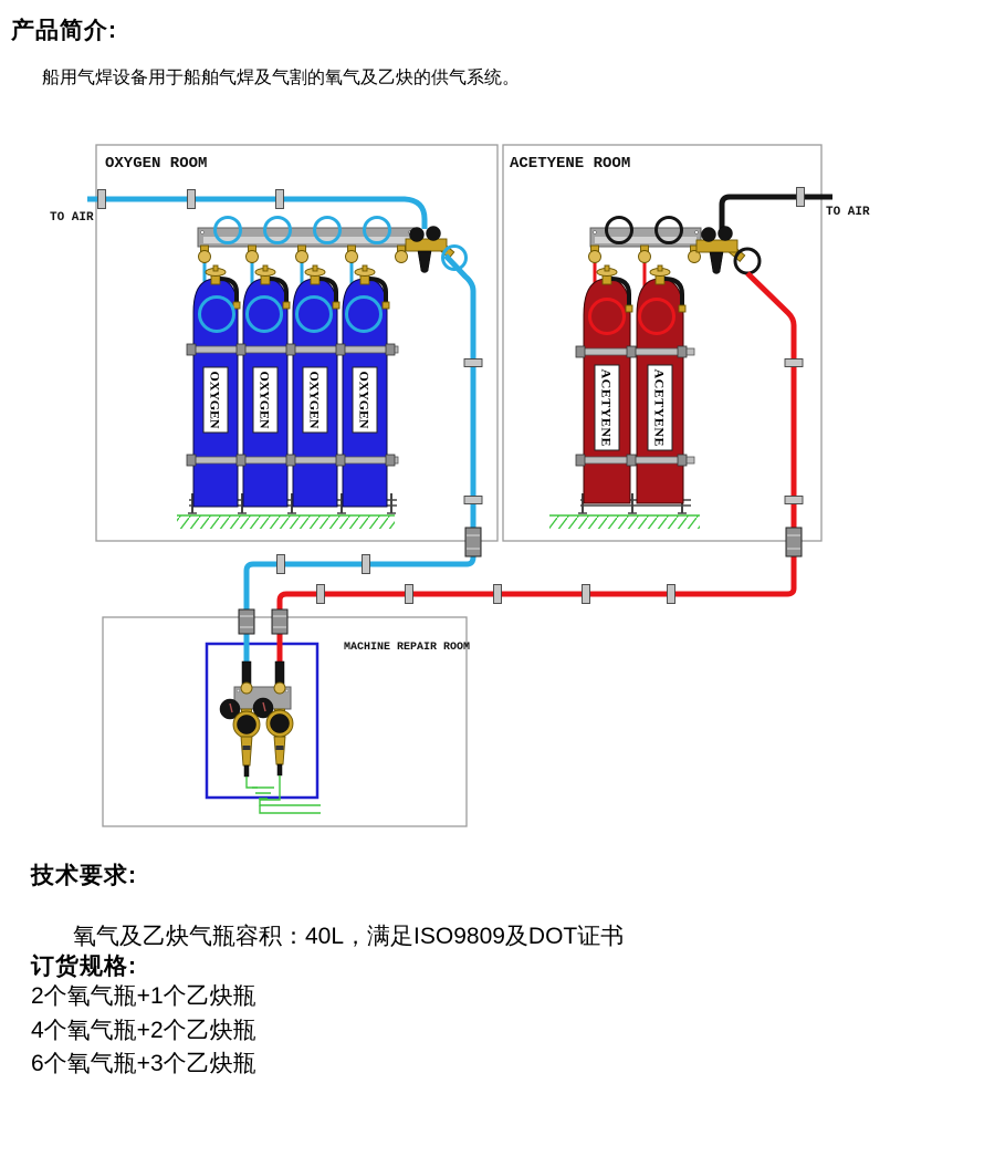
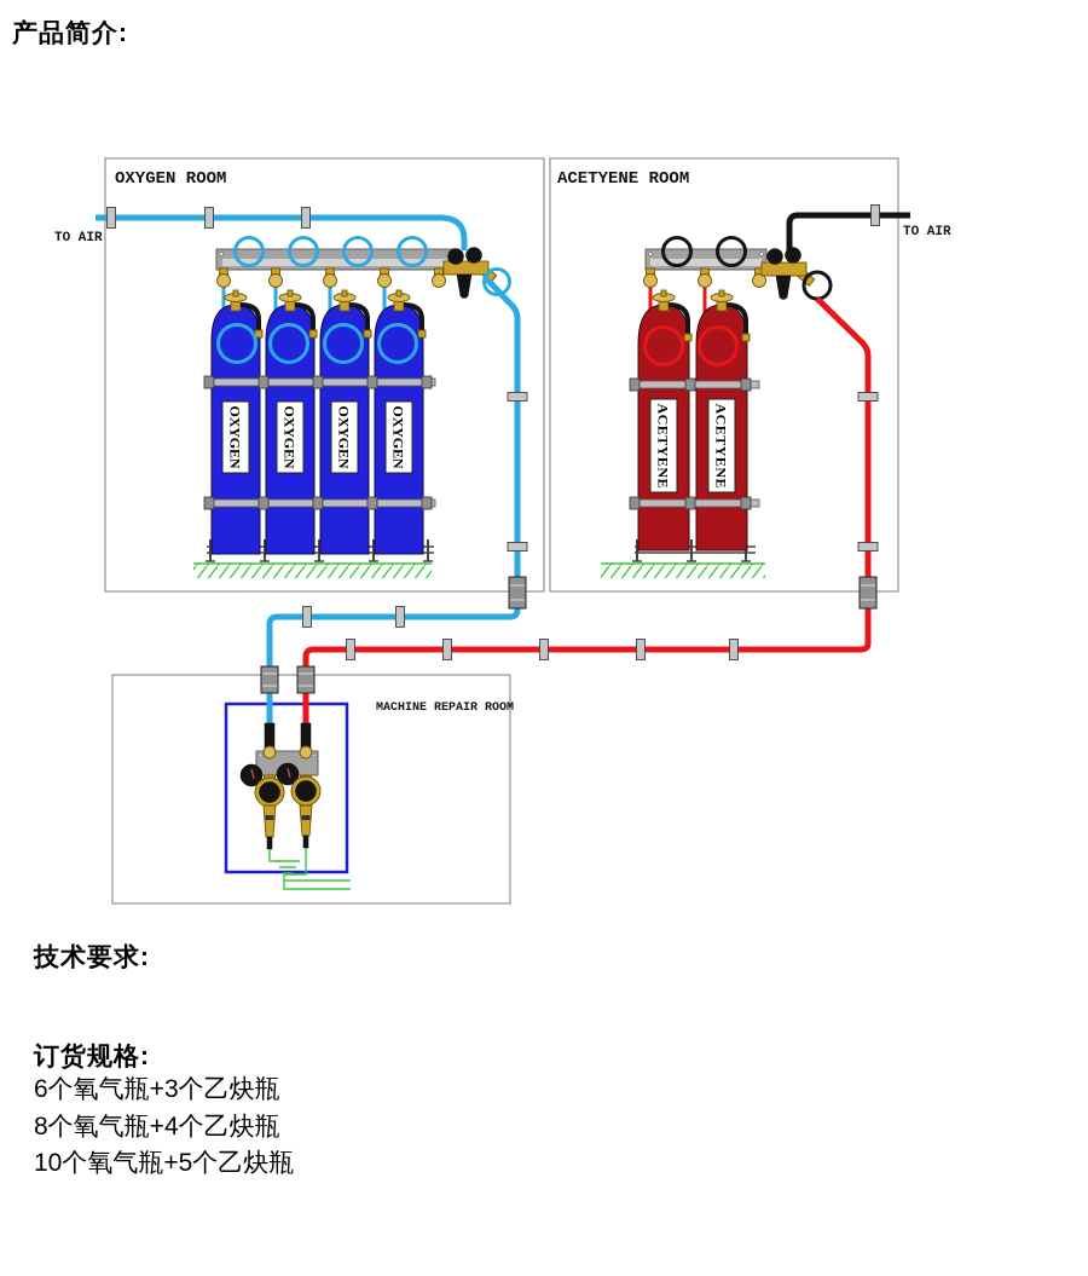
  产品简介:
- 船用气焊设备用于船舶气焊及气割的氧气及乙炔的供气系统。
  OXYGEN ROOM
  ACETYENE ROOM
  MACHINE REPAIR ROOM
  TO AIR
  TO AIR
  技术要求:
- 氧气及乙炔气瓶容积：40L，满足ISO9809及DOT证书
  订货规格:
- 2个氧气瓶+1个乙炔瓶
- 4个氧气瓶+2个乙炔瓶
  6个氧气瓶+3个乙炔瓶
+ 8个氧气瓶+4个乙炔瓶
+ 10个氧气瓶+5个乙炔瓶
